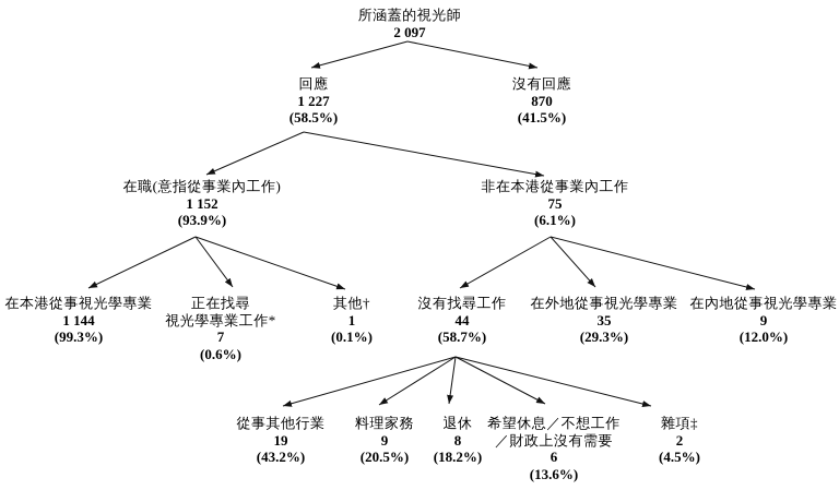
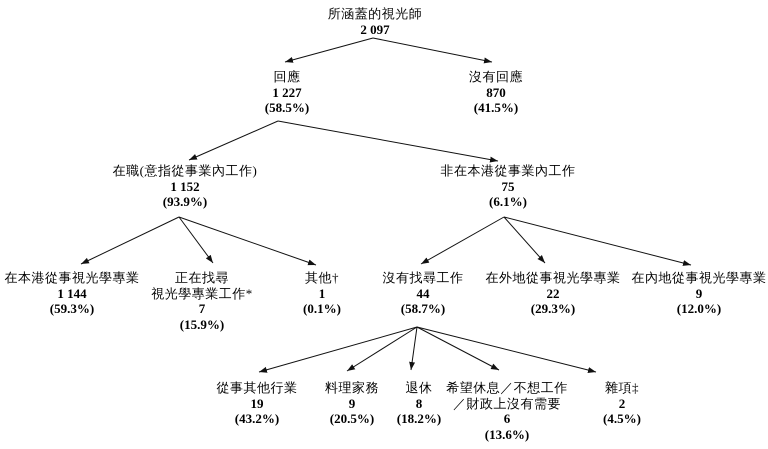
  所涵蓋的視光師
  2 097
  回應
  1 227
  (58.5%)
  沒有回應
  870
  (41.5%)
  在職(意指從事業內工作)
  1 152
  (93.9%)
  非在本港從事業內工作
  75
  (6.1%)
  在本港從事視光學專業
  1 144
- (99.3%)
+ (59.3%)
  正在找尋
  視光學專業工作*
  7
- (0.6%)
+ (15.9%)
  其他†
  1
  (0.1%)
  沒有找尋工作
  44
  (58.7%)
  在外地從事視光學專業
- 35
+ 22
  (29.3%)
  在內地從事視光學專業
  9
  (12.0%)
  從事其他行業
  19
  (43.2%)
  料理家務
  9
  (20.5%)
  退休
  8
  (18.2%)
  希望休息／不想工作
  ／財政上沒有需要
  6
  (13.6%)
  雜項‡
  2
  (4.5%)
